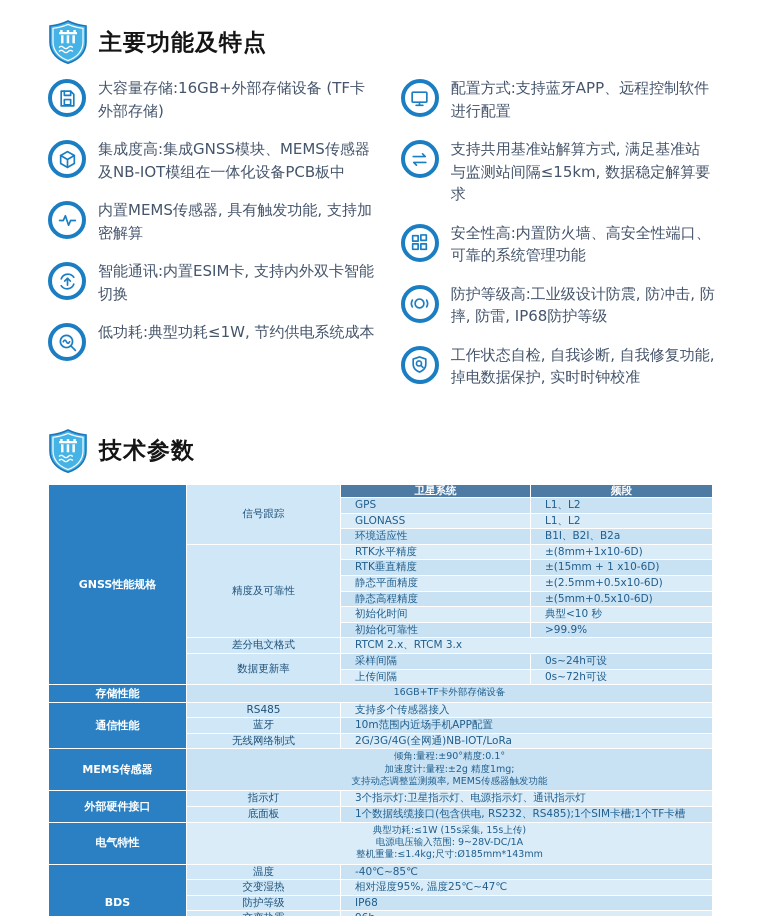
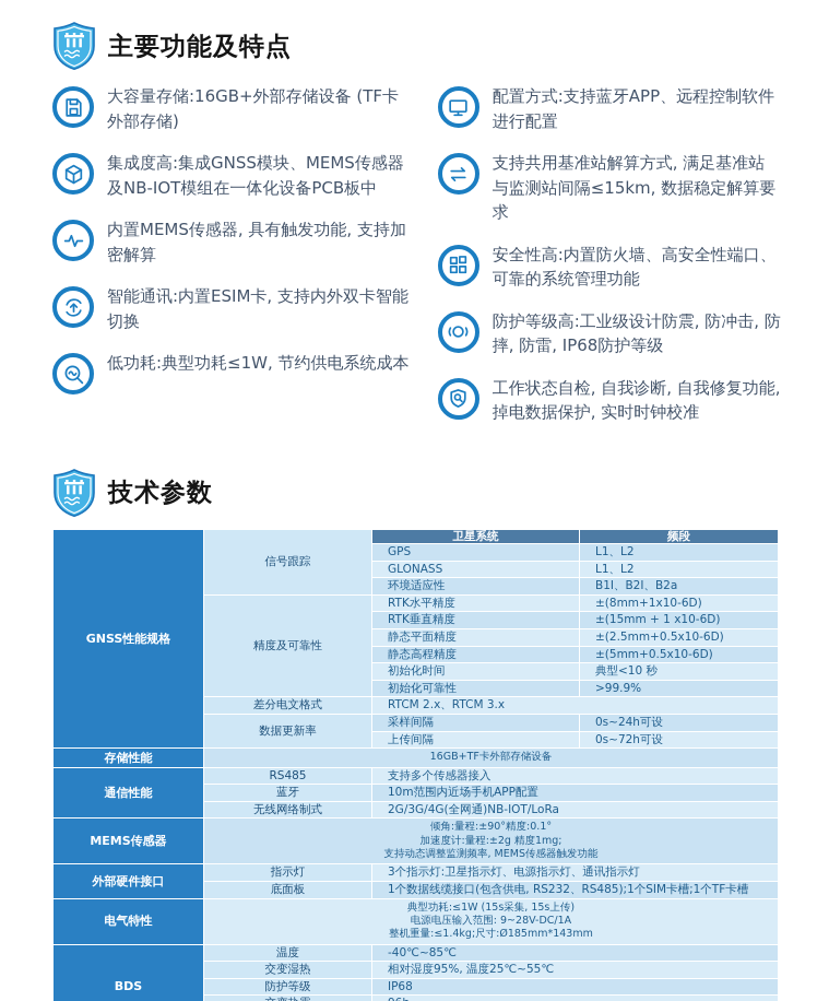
  主要功能及特点
  大容量存储:16GB+外部存储设备 (TF卡外部存储)
  集成度高:集成GNSS模块、MEMS传感器及NB-IOT模组在一体化设备PCB板中
  内置MEMS传感器, 具有触发功能, 支持加密解算
  智能通讯:内置ESIM卡, 支持内外双卡智能切换
  低功耗:典型功耗≤1W, 节约供电系统成本
  配置方式:支持蓝牙APP、远程控制软件进行配置
  支持共用基准站解算方式, 满足基准站与监测站间隔≤15km, 数据稳定解算要求
  安全性高:内置防火墙、高安全性端口、可靠的系统管理功能
  防护等级高:工业级设计防震, 防冲击, 防摔, 防雷, IP68防护等级
  工作状态自检, 自我诊断, 自我修复功能, 掉电数据保护, 实时时钟校准
  技术参数
  GNSS性能规格	信号跟踪	卫星系统	频段
  GPS	L1、L2
  GLONASS	L1、L2
  环境适应性	B1I、B2I、B2a
  精度及可靠性	RTK水平精度	±(8mm+1x10-6D)
  RTK垂直精度	±(15mm + 1 x10-6D)
  静态平面精度	±(2.5mm+0.5x10-6D)
  静态高程精度	±(5mm+0.5x10-6D)
  初始化时间	典型<10 秒
  初始化可靠性	>99.9%
  差分电文格式	RTCM 2.x、RTCM 3.x
  数据更新率	采样间隔	0s~24h可设
  上传间隔	0s~72h可设
  存储性能	16GB+TF卡外部存储设备
  通信性能	RS485	支持多个传感器接入
  蓝牙	10m范围内近场手机APP配置
  无线网络制式	2G/3G/4G(全网通)NB-IOT/LoRa
  MEMS传感器	倾角:量程:±90°精度:0.1°加速度计:量程:±2g 精度1mg;支持动态调整监测频率, MEMS传感器触发功能
  外部硬件接口	指示灯	3个指示灯:卫星指示灯、电源指示灯、通讯指示灯
  底面板	1个数据线缆接口(包含供电, RS232、RS485);1个SIM卡槽;1个TF卡槽
  电气特性	典型功耗:≤1W (15s采集, 15s上传)电源电压输入范围: 9~28V-DC/1A整机重量:≤1.4kg;尺寸:Ø185mm*143mm
  BDS	温度	-40℃~85℃
- 交变湿热	相对湿度95%, 温度25℃~47℃
+ 交变湿热	相对湿度95%, 温度25℃~55℃
  防护等级	IP68
